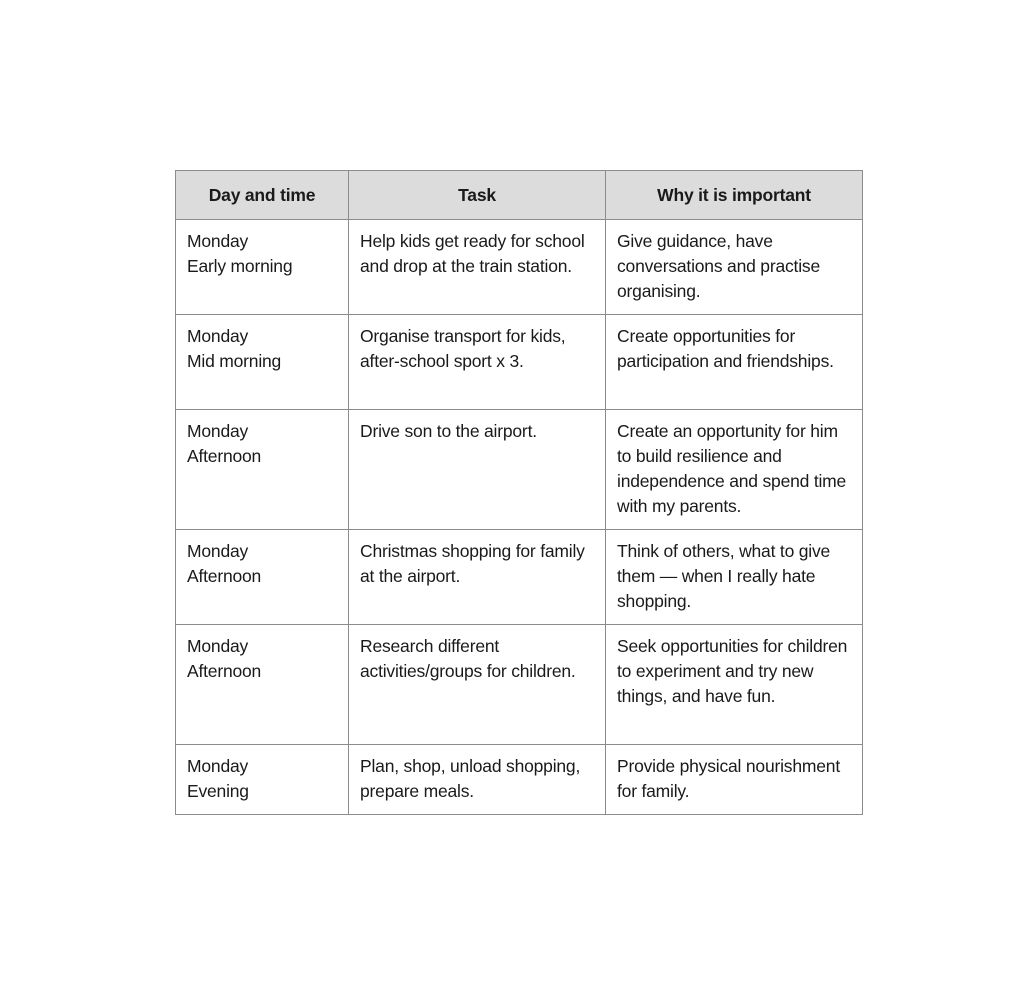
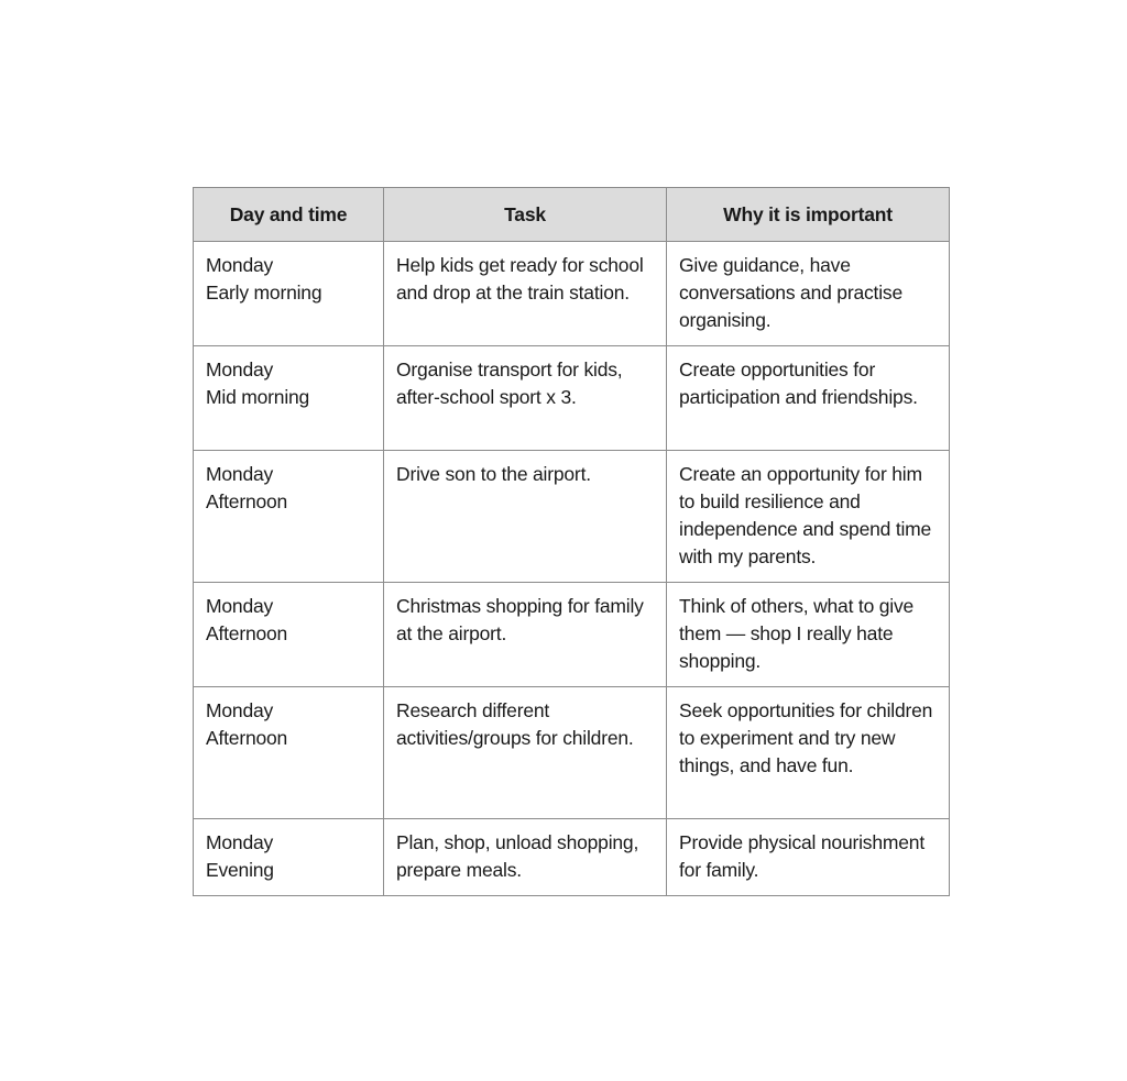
  Day and time	Task	Why it is important
  Monday Early morning	Help kids get ready for school and drop at the train station.	Give guidance, have conversations and practise organising.
  Monday Mid morning	Organise transport for kids, after-school sport x 3.	Create opportunities for participation and friendships.
  Monday Afternoon	Drive son to the airport.	Create an opportunity for him to build resilience and independence and spend time with my parents.
- Monday Afternoon	Christmas shopping for family at the airport.	Think of others, what to give them — when I really hate shopping.
+ Monday Afternoon	Christmas shopping for family at the airport.	Think of others, what to give them — shop I really hate shopping.
  Monday Afternoon	Research different activities/groups for children.	Seek opportunities for children to experiment and try new things, and have fun.
  Monday Evening	Plan, shop, unload shopping, prepare meals.	Provide physical nourishment for family.
